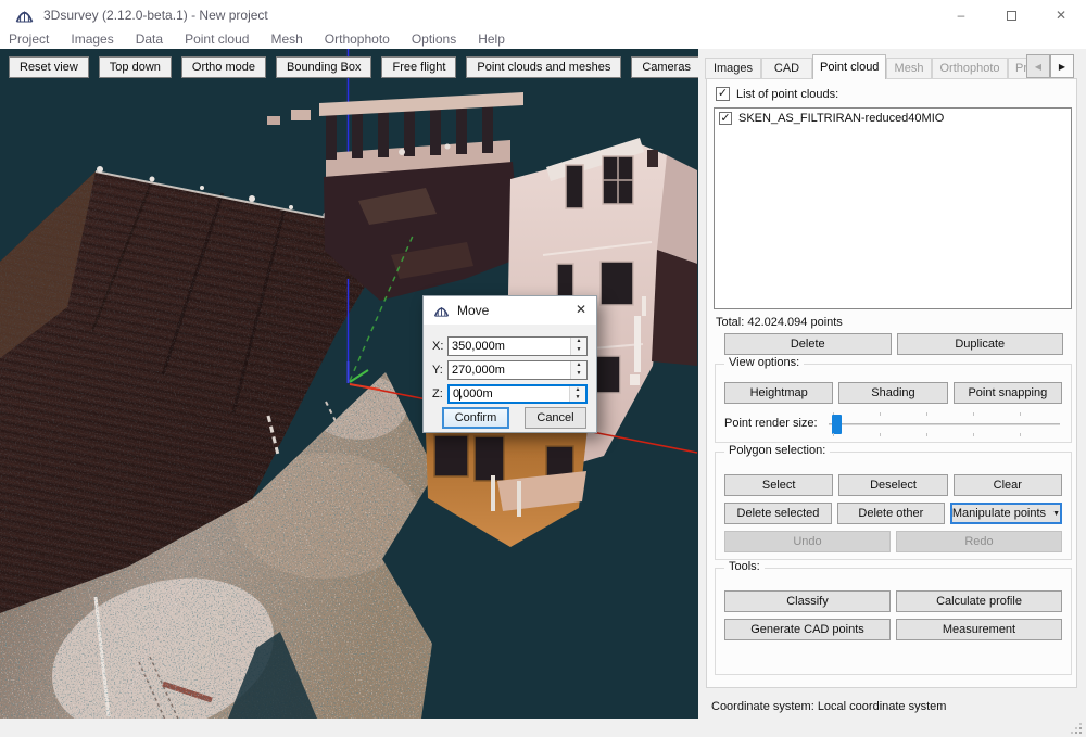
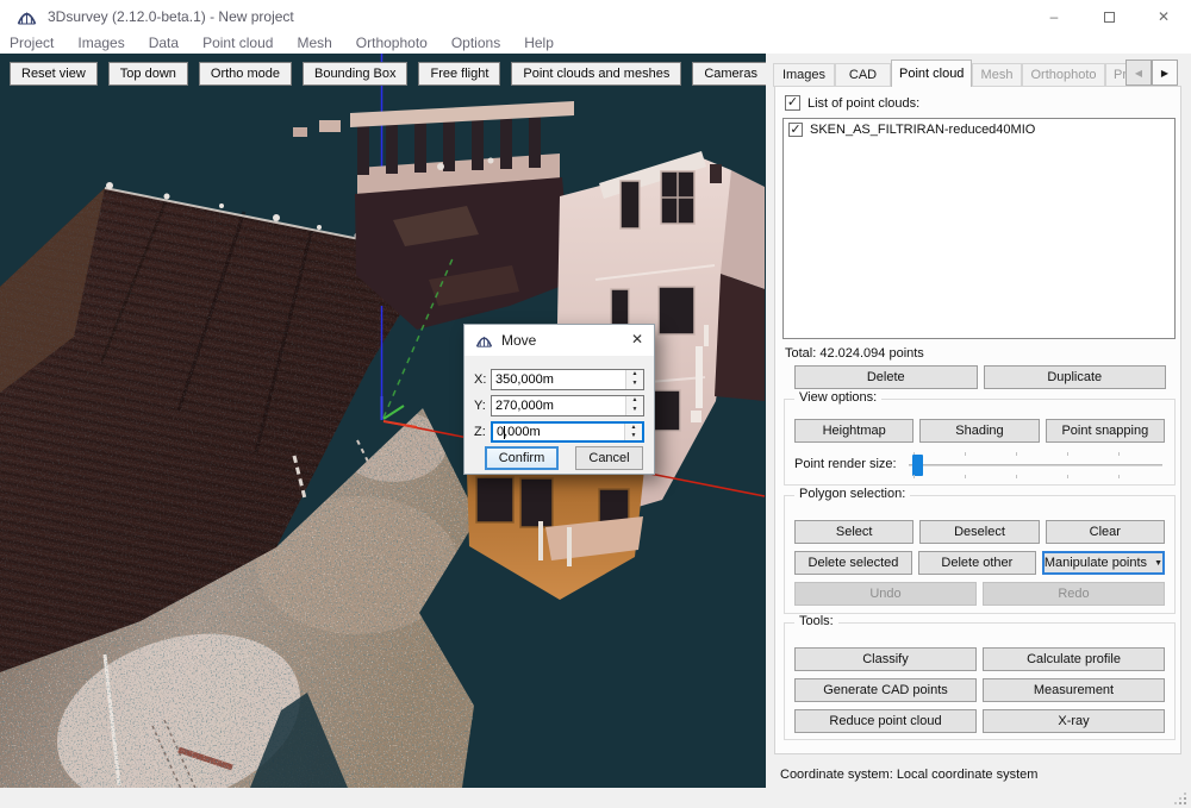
  3Dsurvey (2.12.0-beta.1) - New project
  –
  ✕
  Project
  Images
  Data
  Point cloud
  Mesh
  Orthophoto
  Options
  Help
  Reset view
  Top down
  Ortho mode
  Bounding Box
  Free flight
  Point clouds and meshes
  Cameras
  Images
  CAD
  Point cloud
  Mesh
  Orthophoto
  ◀
  ▶
  ✓
  List of point clouds:
  ✓
  SKEN_AS_FILTRIRAN-reduced40MIO
  Total: 42.024.094 points
  Delete
  Duplicate
  View options:
  Heightmap
  Shading
  Point snapping
  Point render size:
  Polygon selection:
  Select
  Deselect
  Clear
  Delete selected
  Delete other
  Manipulate points
  Undo
  Redo
  Tools:
  Classify
  Calculate profile
  Generate CAD points
  Measurement
+ Reduce point cloud
+ X-ray
  Coordinate system: Local coordinate system
  Move
  ✕
  X:
  350,000m
  Y:
  270,000m
  Z:
  0,000m
  Confirm
  Cancel
